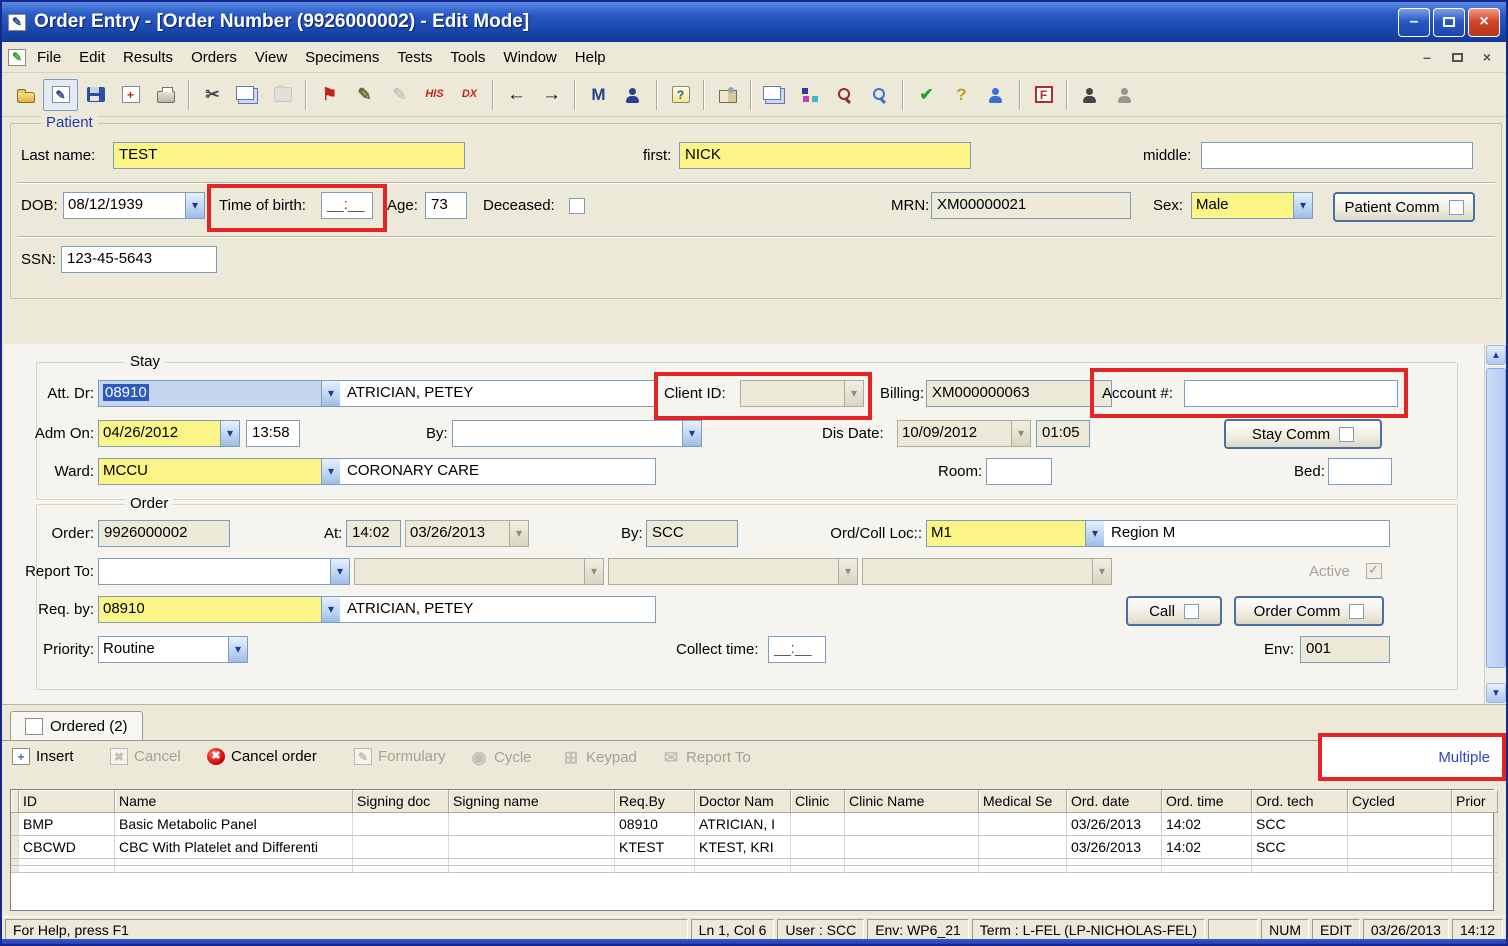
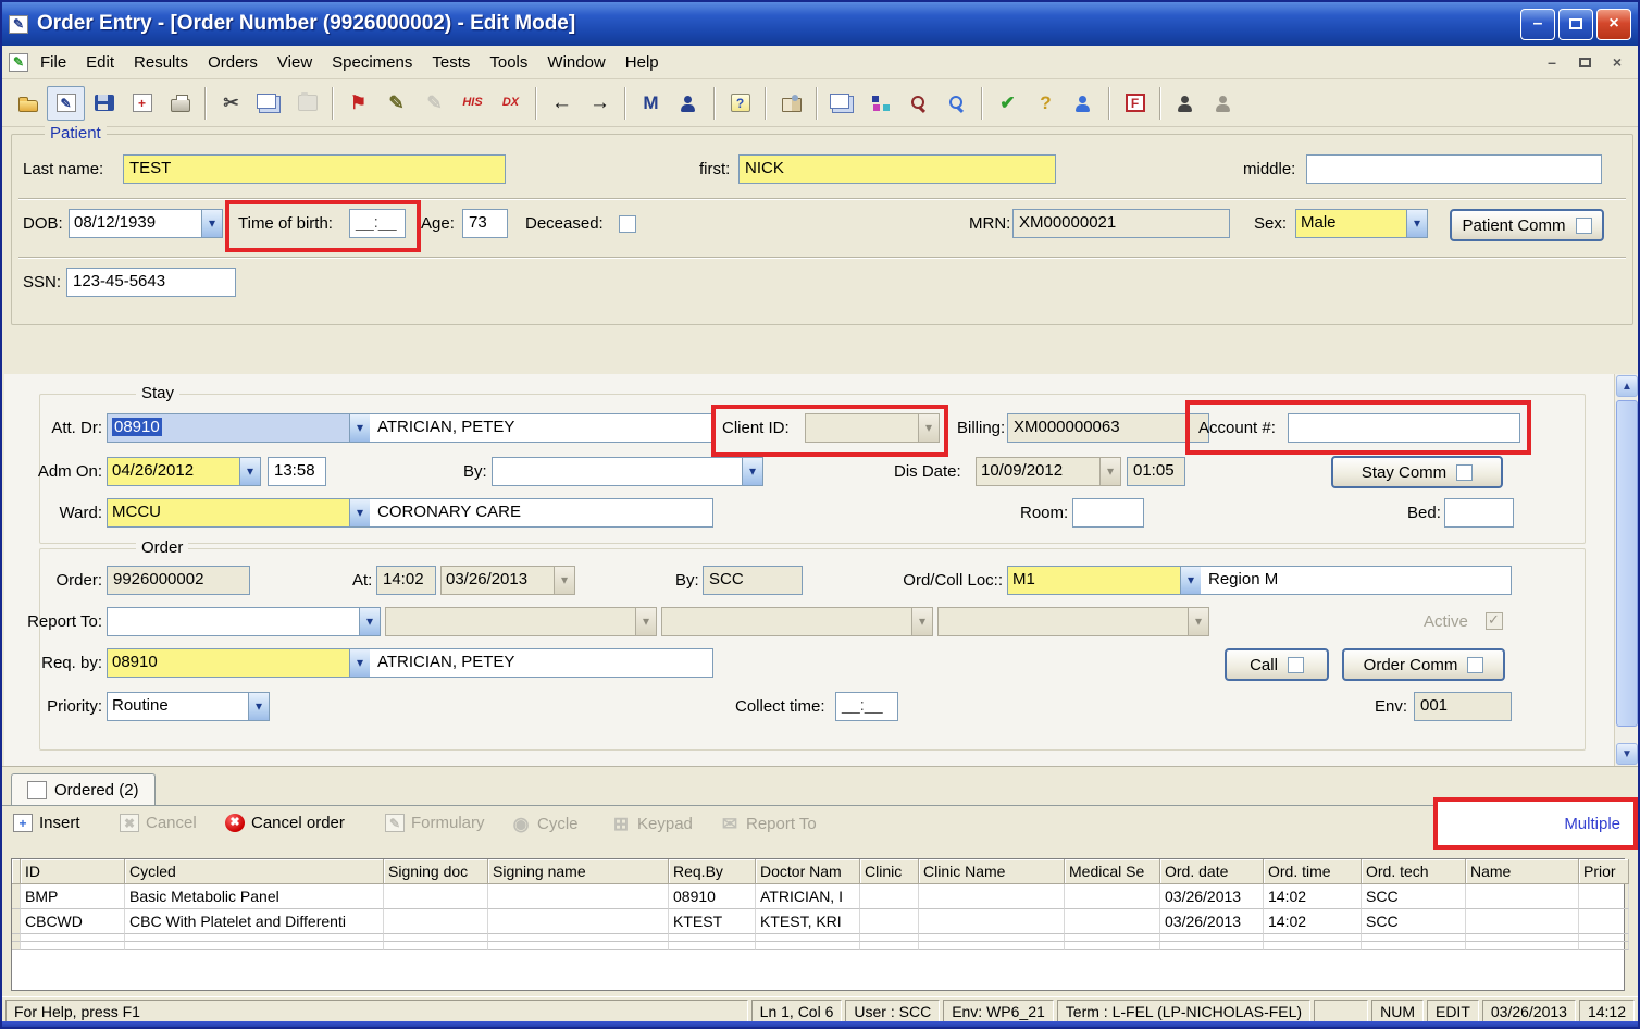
  ✎
  Order Entry - [Order Number (9926000002) - Edit Mode]
  –
  ×
  ✎
  File
  Edit
  Results
  Orders
  View
  Specimens
  Tests
  Tools
  Window
  Help
  –
  ×
  ✎
  +
  ✂
  ⚑
  ✎
  ✎
  HIS
  DX
  ←
  →
  M
  ?
  ✔
  ?
  F
  Patient
  Last name:
  TEST
  first:
  NICK
  middle:
  DOB:
  08/12/1939
  Time of birth:
  __:__
  Age:
  73
  Deceased:
  MRN:
  XM00000021
  Sex:
  Male
  Patient Comm
  SSN:
  123-45-5643
  Stay
  Att. Dr:
  08910
  ATRICIAN, PETEY
  Client ID:
  Billing:
  XM000000063
  Account #:
  Adm On:
  04/26/2012
  13:58
  By:
  Dis Date:
  10/09/2012
  01:05
  Stay Comm
  Ward:
  MCCU
  CORONARY CARE
  Room:
  Bed:
  Order
  Order:
  9926000002
  At:
  14:02
  03/26/2013
  By:
  SCC
  Ord/Coll Loc::
  M1
  Region M
  Report To:
  Active
  Req. by:
  08910
  ATRICIAN, PETEY
  Call
  Order Comm
  Priority:
  Routine
  Collect time:
  __:__
  Env:
  001
  ▲
  ▼
  Ordered (2)
  +
  Insert
  ✖
  Cancel
  ✖
  Cancel order
  ✎
  Formulary
  ◉
  Cycle
  ⊞
  Keypad
  ✉
  Report To
  Multiple
  ID
- Name
+ Cycled
  Signing doc
  Signing name
  Req.By
  Doctor Nam
  Clinic
  Clinic Name
  Medical Se
  Ord. date
  Ord. time
  Ord. tech
- Cycled
+ Name
  Prior
  BMP
  Basic Metabolic Panel
  08910
  ATRICIAN, I
  03/26/2013
  14:02
  SCC
  CBCWD
  CBC With Platelet and Differenti
  KTEST
  KTEST, KRI
  03/26/2013
  14:02
  SCC
  For Help, press F1
  Ln 1, Col 6
  User : SCC
  Env: WP6_21
  Term : L-FEL (LP-NICHOLAS-FEL)
  NUM
  EDIT
  03/26/2013
  14:12
